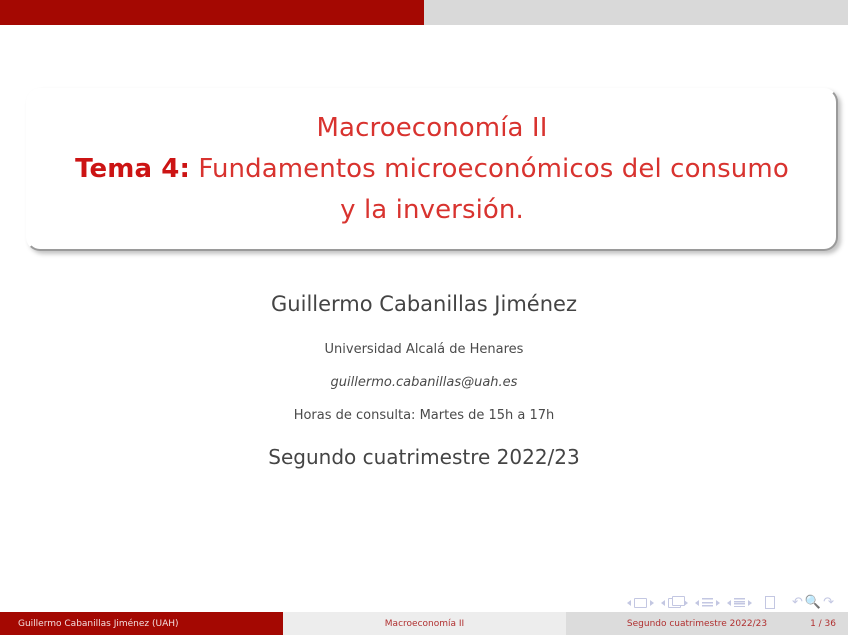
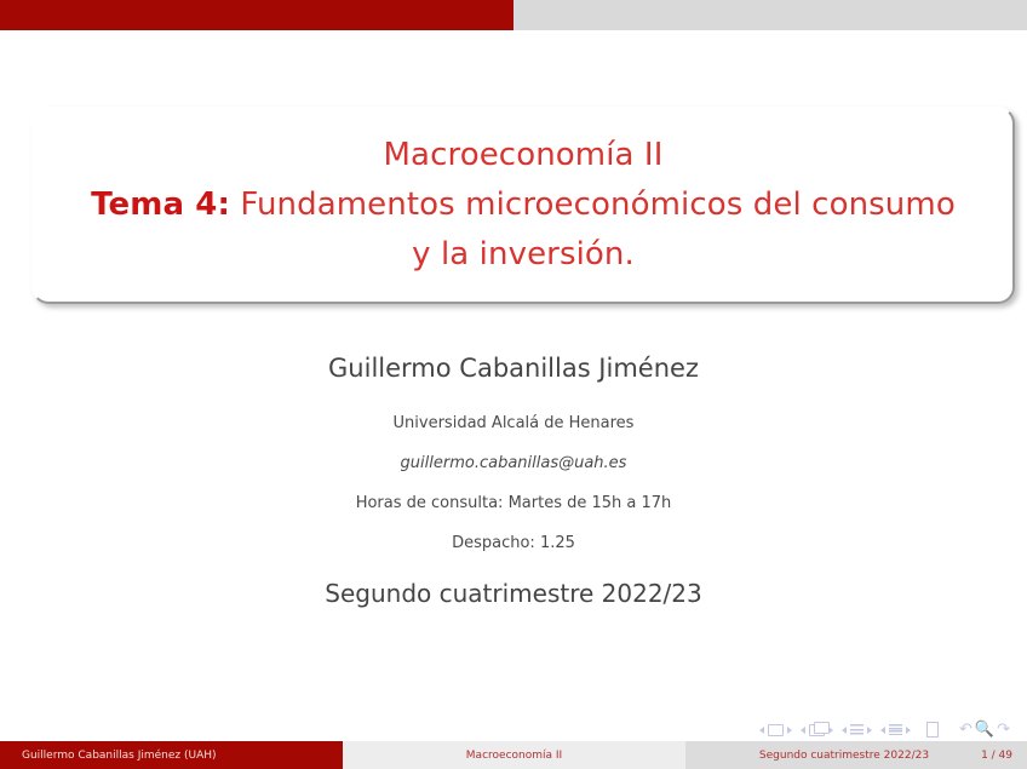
  Macroeconomía II
  Tema 4: Fundamentos microeconómicos del consumo
  y la inversión.
  Guillermo Cabanillas Jiménez
  Universidad Alcalá de Henares
  guillermo.cabanillas@uah.es
  Horas de consulta: Martes de 15h a 17h
+ Despacho: 1.25
  Segundo cuatrimestre 2022/23
  ↶
  🔍
  ↷
  Guillermo Cabanillas Jiménez (UAH)
  Macroeconomía II
  Segundo cuatrimestre 2022/23
- 1 / 36
+ 1 / 49
